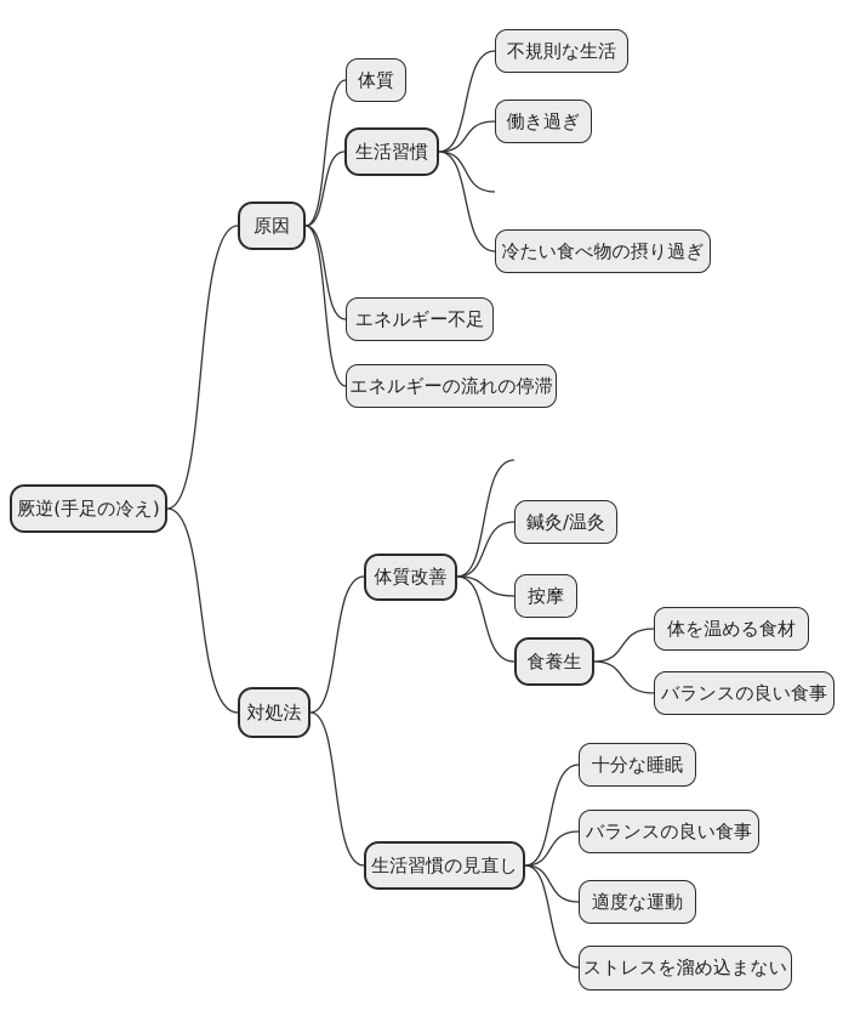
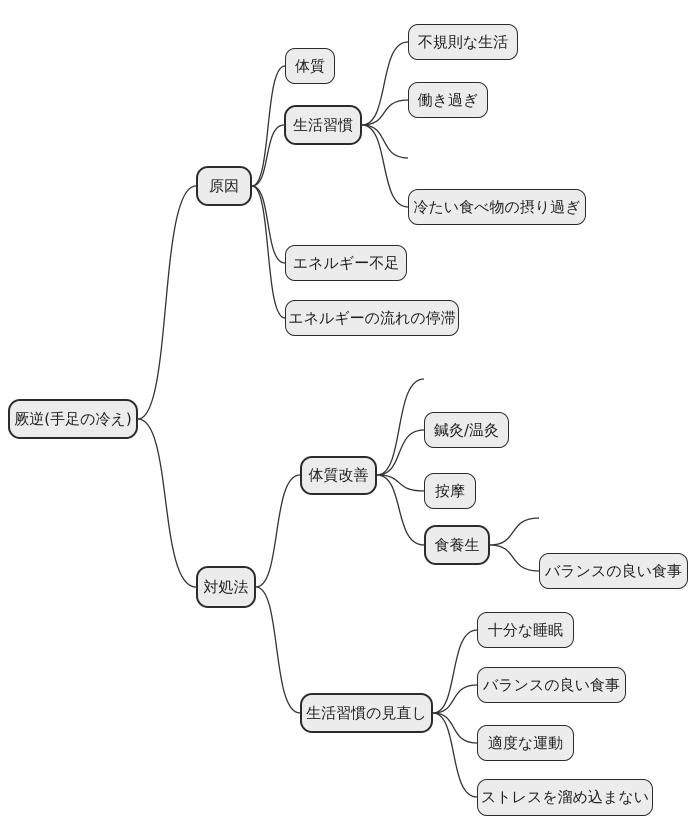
  厥逆(手足の冷え)
  原因
  体質
  生活習慣
  不規則な生活
  働き過ぎ
  冷たい食べ物の摂り過ぎ
  エネルギー不足
  エネルギーの流れの停滞
  対処法
  体質改善
  鍼灸/温灸
  按摩
  食養生
- 体を温める食材
  バランスの良い食事
  生活習慣の見直し
  十分な睡眠
  バランスの良い食事
  適度な運動
  ストレスを溜め込まない
